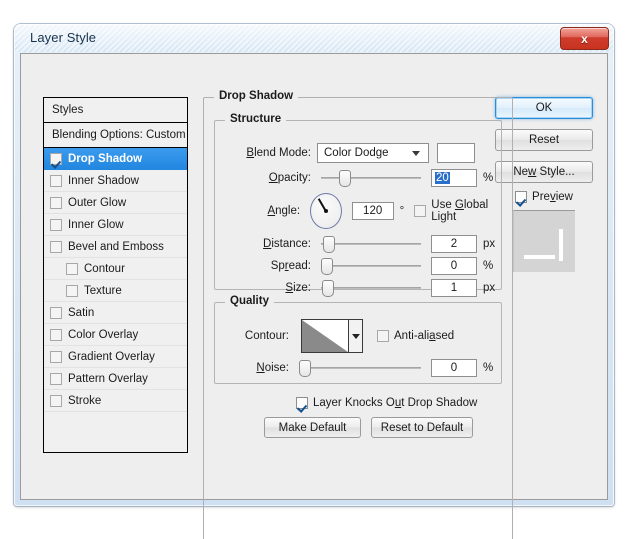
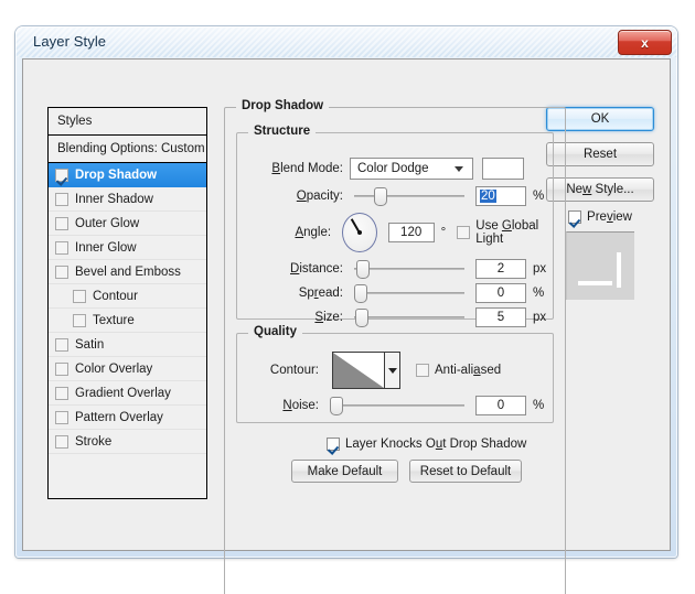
  Layer Style
  x
  Styles
  Blending Options: Custom
  Drop Shadow
  Inner Shadow
  Outer Glow
  Inner Glow
  Bevel and Emboss
  Contour
  Texture
  Satin
  Color Overlay
  Gradient Overlay
  Pattern Overlay
  Stroke
  OK
  Reset
  New Style...
  Preview
  Drop Shadow
  Structure
  Blend Mode:
  Color Dodge
  Opacity:
  20
  %
  Angle:
  120
  °
  Use Global Light
  Distance:
  2
  px
  Spread:
  0
  %
  Size:
- 1
+ 5
  px
  Quality
  Contour:
  Anti-aliased
  Noise:
  0
  %
  Layer Knocks Out Drop Shadow
  Make Default
  Reset to Default
